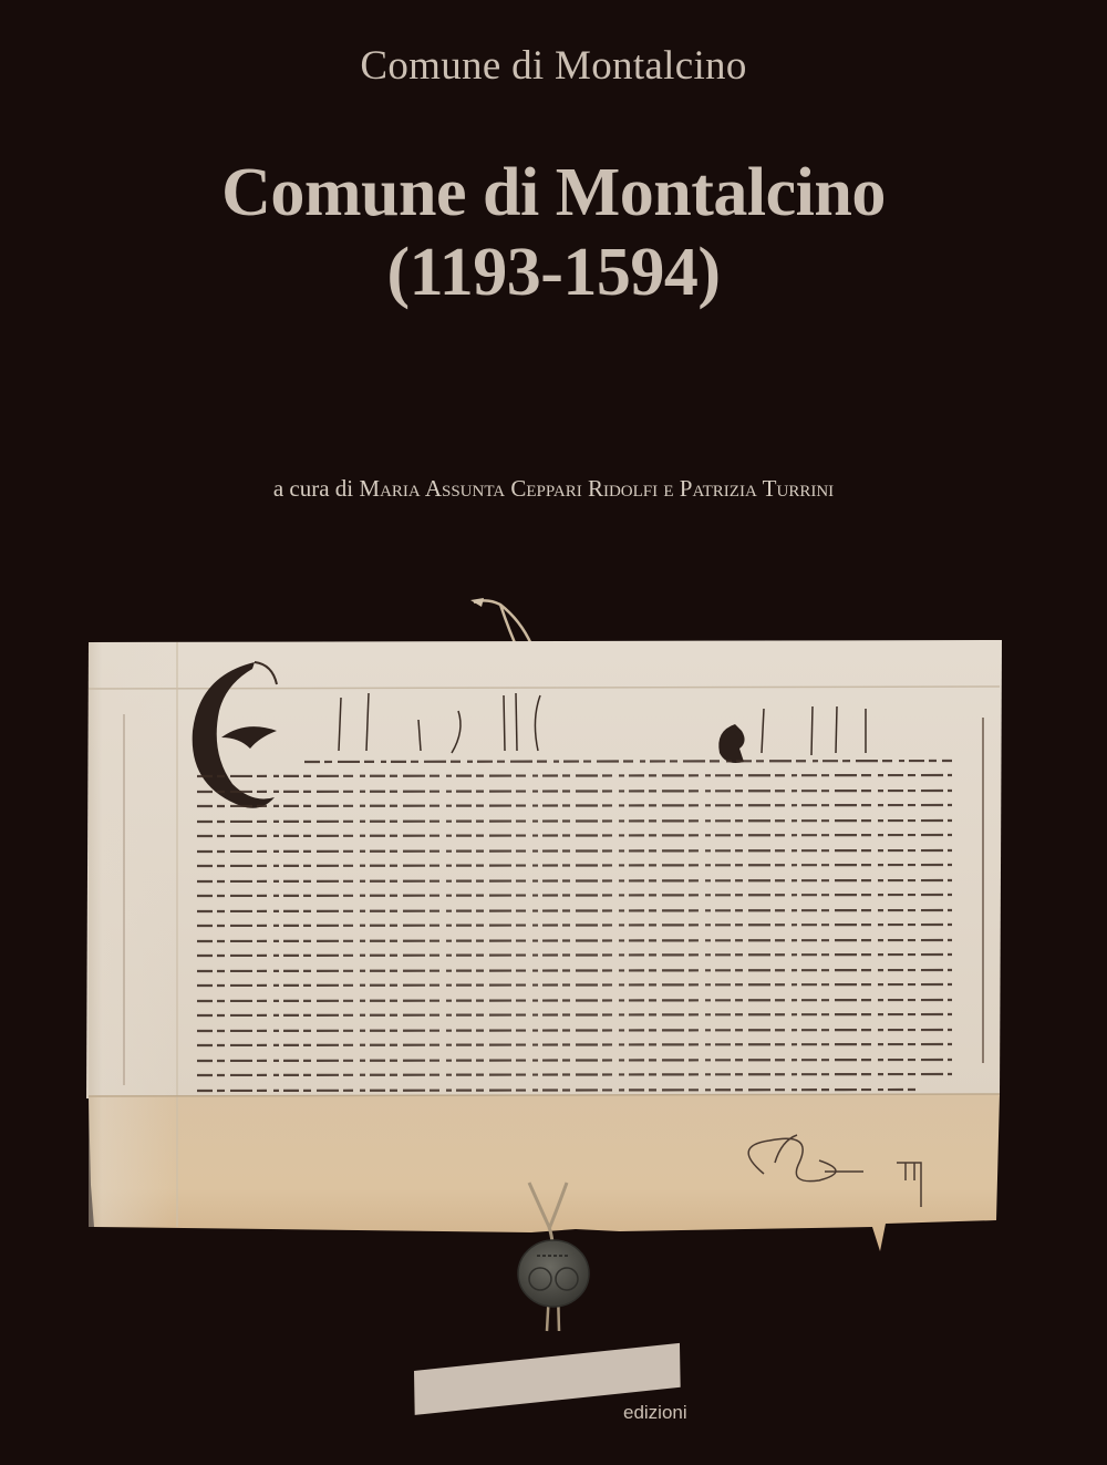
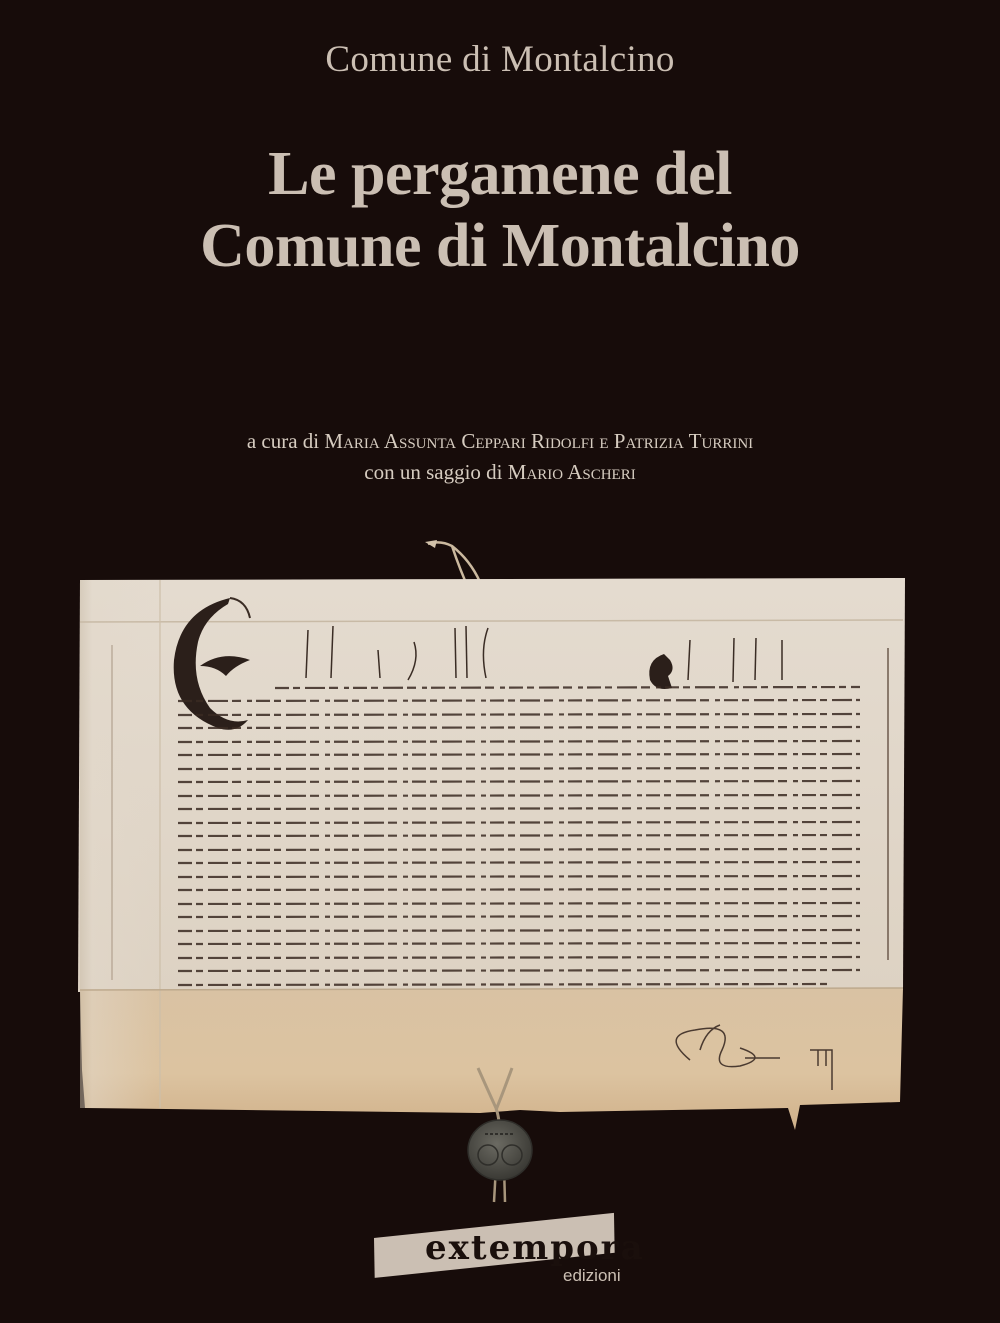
  Comune di Montalcino
+ Le pergamene del
  Comune di Montalcino
- (1193-1594)
  a cura di Maria Assunta Ceppari Ridolfi e Patrizia Turrini
+ con un saggio di Mario Ascheri
+ extempora
  edizioni
